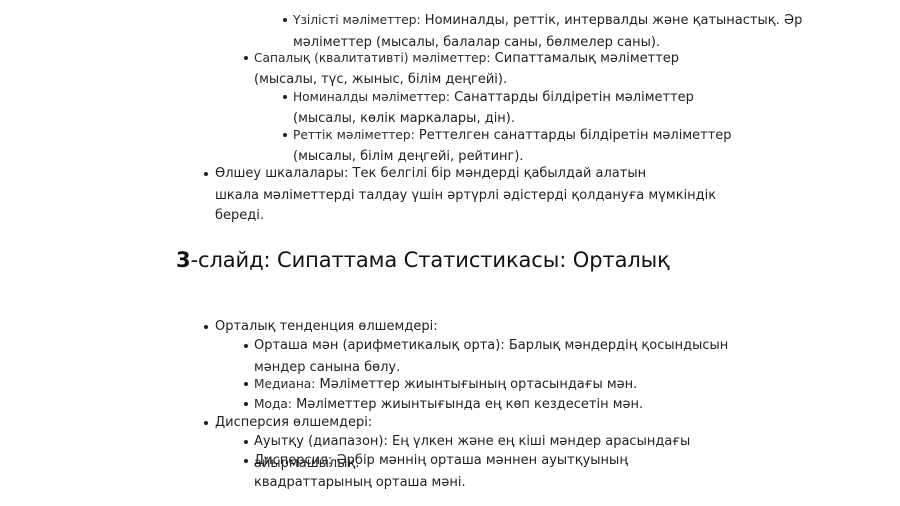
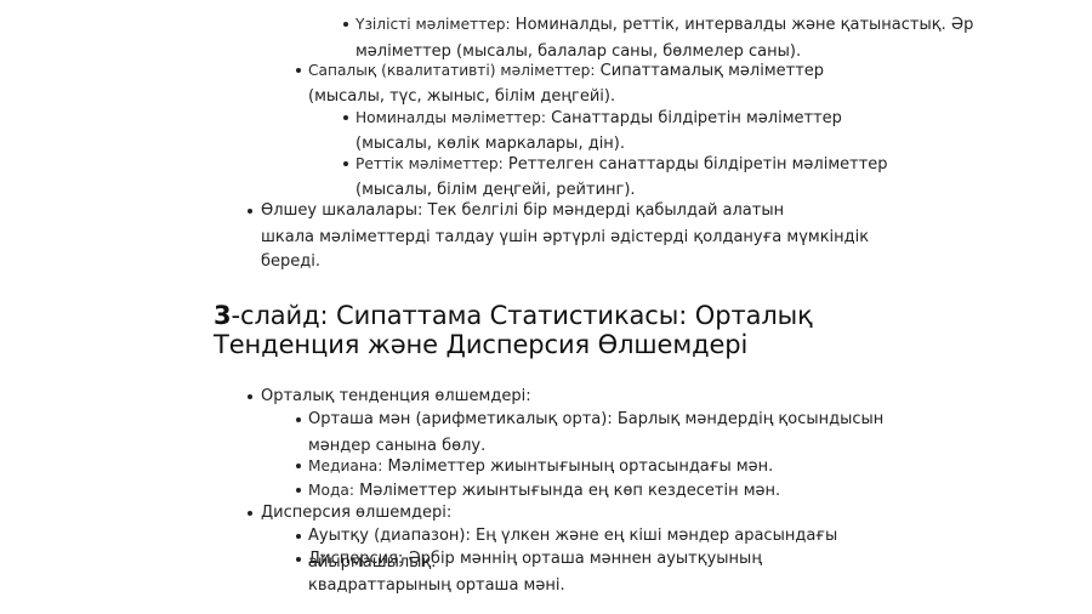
  Үзілісті мәліметтер: Номиналды, реттік, интервалды және қатынастық. Әр
  мәліметтер (мысалы, балалар саны, бөлмелер саны).
  Сапалық (квалитативті) мәліметтер: Сипаттамалық мәліметтер
  (мысалы, түс, жыныс, білім деңгейі).
  Номиналды мәліметтер: Санаттарды білдіретін мәліметтер
  (мысалы, көлік маркалары, дін).
  Реттік мәліметтер: Реттелген санаттарды білдіретін мәліметтер
  (мысалы, білім деңгейі, рейтинг).
  Өлшеу шкалалары: Тек белгілі бір мәндерді қабылдай алатын
  шкала мәліметтерді талдау үшін әртүрлі әдістерді қолдануға мүмкіндік
  береді.
  3-слайд: Сипаттама Статистикасы: Орталық
+ Тенденция және Дисперсия Өлшемдері
  Орталық тенденция өлшемдері:
  Орташа мән (арифметикалық орта): Барлық мәндердің қосындысын
  мәндер санына бөлу.
  Медиана: Мәліметтер жиынтығының ортасындағы мән.
  Мода: Мәліметтер жиынтығында ең көп кездесетін мән.
  Дисперсия өлшемдері:
  Ауытқу (диапазон): Ең үлкен және ең кіші мәндер арасындағы
  айырмашылық.
  Дисперсия: Әрбір мәннің орташа мәннен ауытқуының
  квадраттарының орташа мәні.
